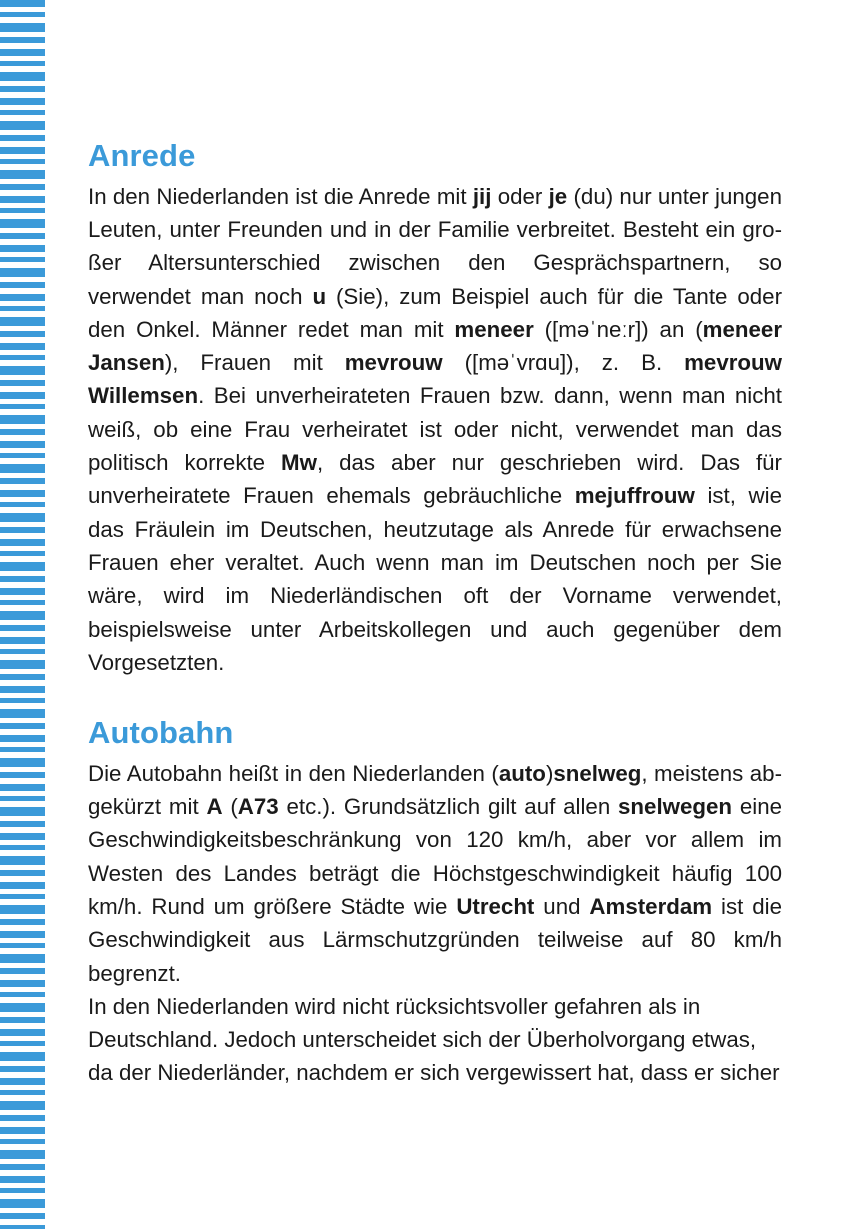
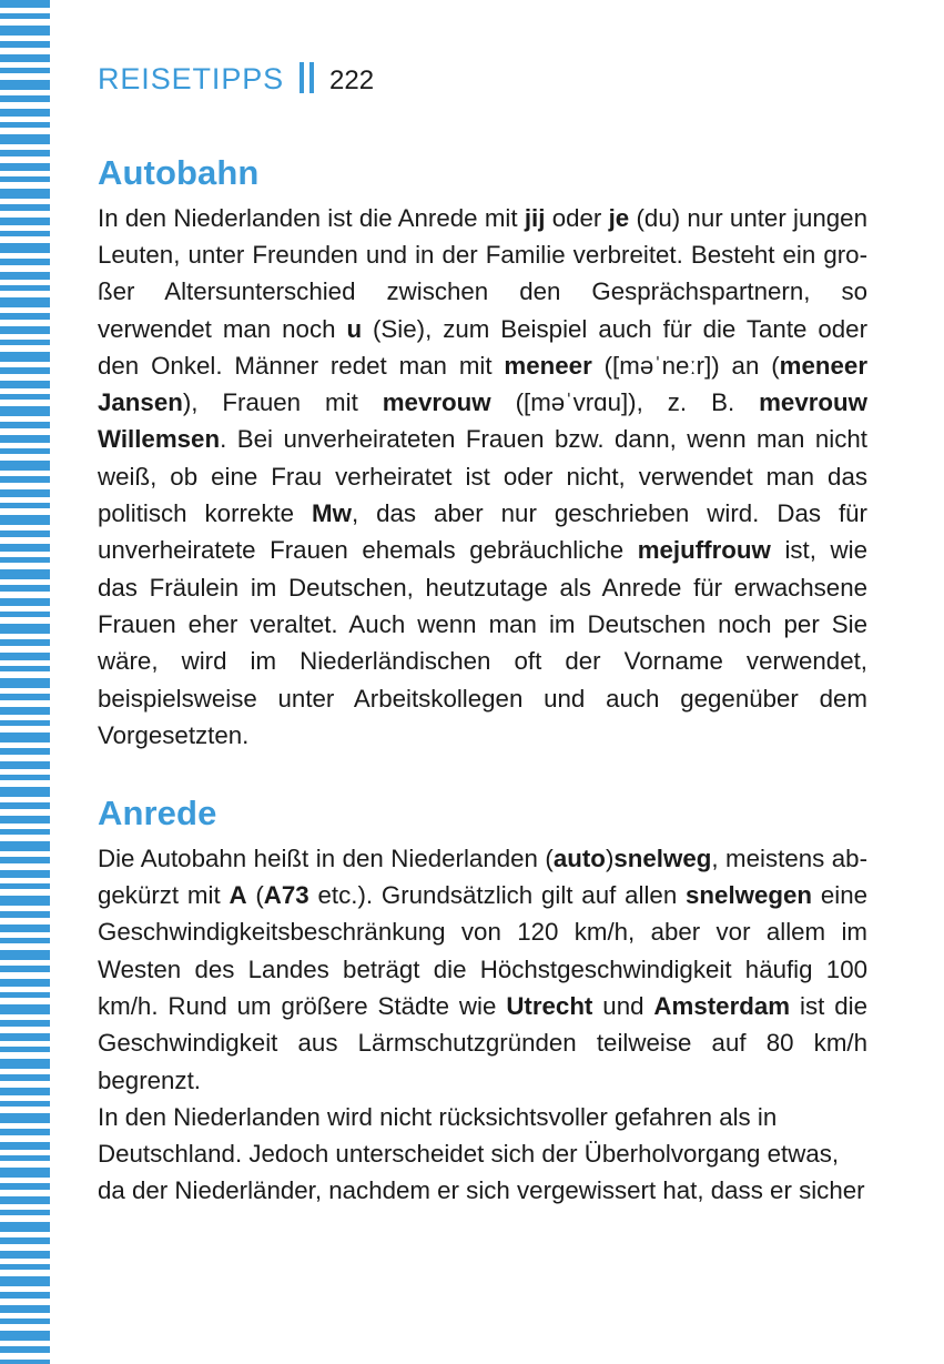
+ REISETIPPS
+ 222
- Anrede
+ Autobahn
  In den Niederlanden ist die Anrede mit jij oder je (du) nur unter jungen Leuten, unter Freunden und in der Familie verbreitet. Besteht ein gro­ßer Altersunterschied zwischen den Gesprächspartnern, so verwendet man noch u (Sie), zum Beispiel auch für die Tante oder den Onkel. Männer redet man mit meneer ([məˈneːr]) an (meneer Jansen), Frauen mit mevrouw ([məˈvrɑu]), z. B. mevrouw Willemsen. Bei un­verheirateten Frauen bzw. dann, wenn man nicht weiß, ob eine Frau verheiratet ist oder nicht, verwendet man das politisch korrekte Mw, das aber nur geschrieben wird. Das für unverheiratete Frauen ehemals gebräuchliche mejuffrouw ist, wie das Fräulein im Deutschen, heut­zutage als Anrede für erwachsene Frauen eher veraltet. Auch wenn man im Deutschen noch per Sie wäre, wird im Niederländischen oft der Vorname verwendet, beispielsweise unter Arbeitskollegen und auch gegenüber dem Vorgesetzten.
- Autobahn
+ Anrede
  Die Autobahn heißt in den Niederlanden (auto)snelweg, meistens ab­gekürzt mit A (A73 etc.). Grundsätzlich gilt auf allen snelwegen eine Geschwindigkeitsbeschränkung von 120 km/h, aber vor allem im Westen des Landes beträgt die Höchstgeschwindigkeit häufig 100 km/h. Rund um größere Städte wie Utrecht und Amsterdam ist die Geschwindigkeit aus Lärmschutzgründen teilweise auf 80 km/h begrenzt.
  In den Niederlanden wird nicht rücksichtsvoller gefahren als in Deutschland. Jedoch unterscheidet sich der Überholvorgang etwas, da der Niederländer, nachdem er sich vergewissert hat, dass er sicher
